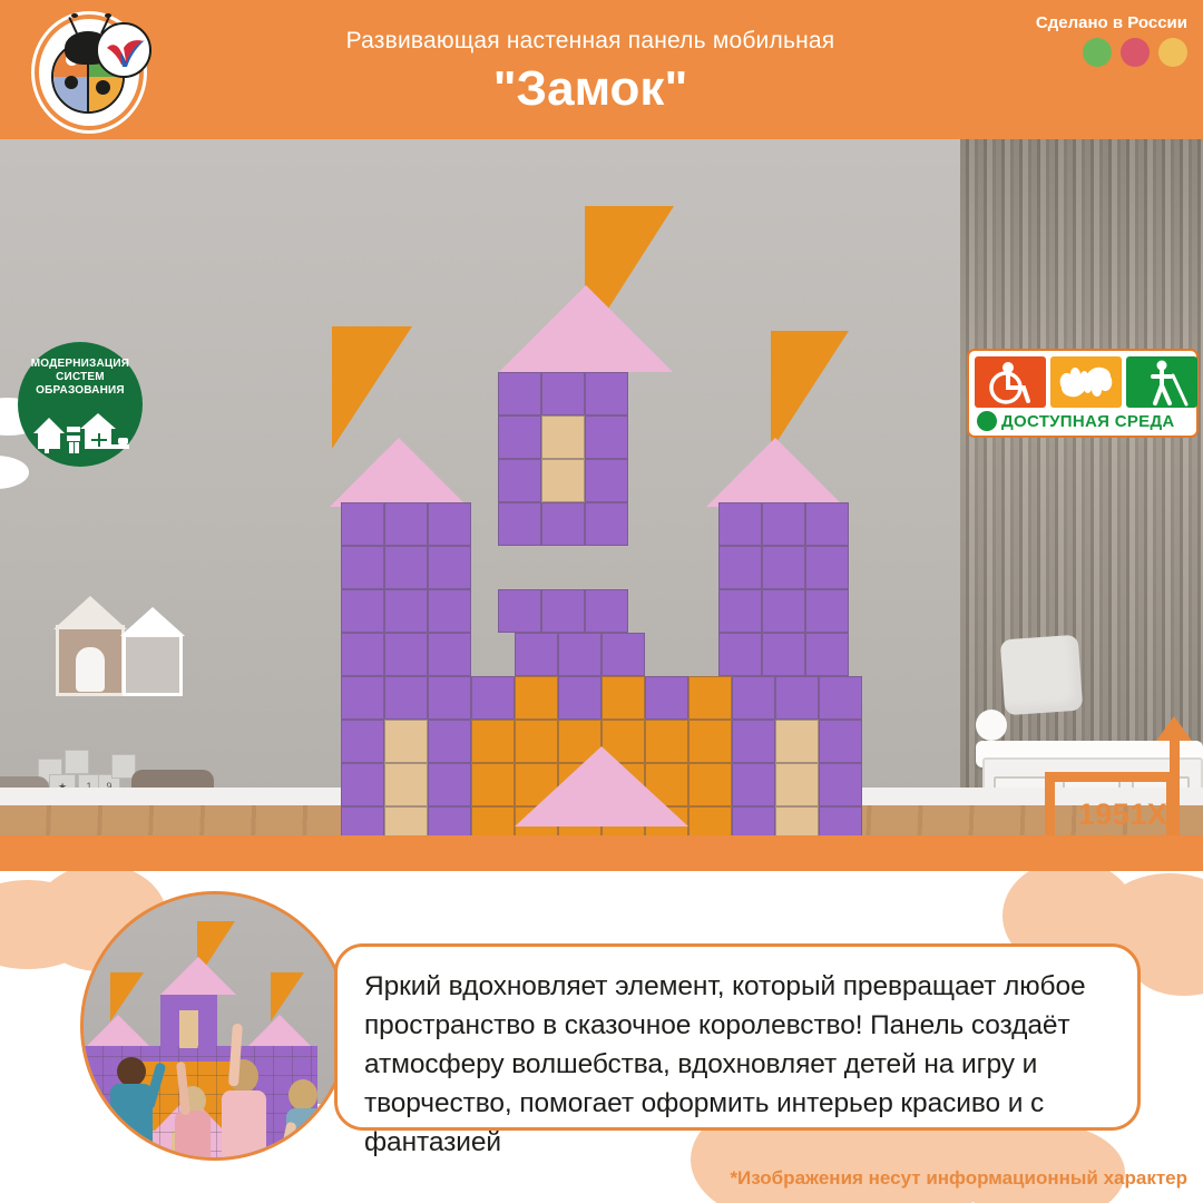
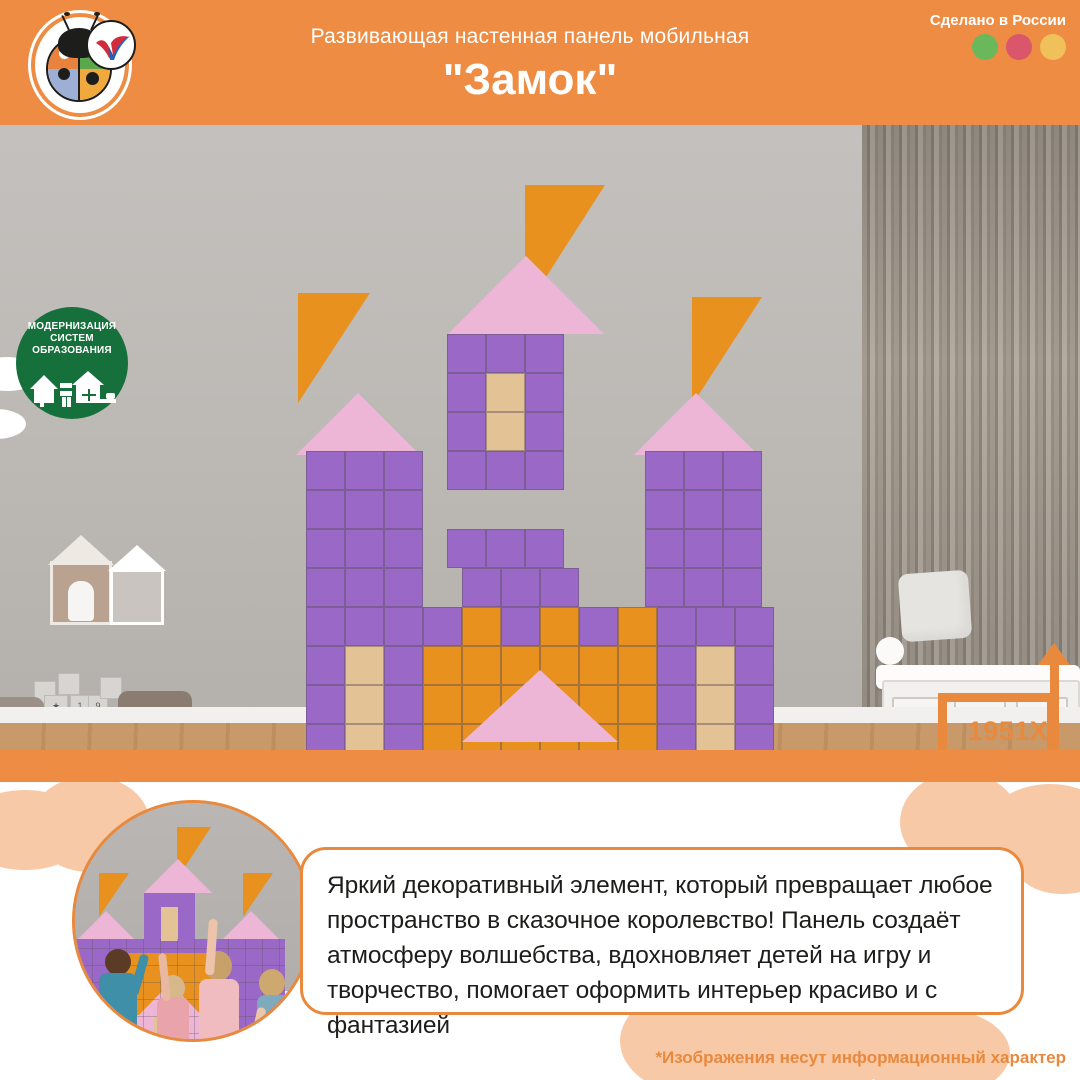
  Развивающая настенная панель мобильная
  "Замок"
  Сделано в России
  ★
  1
  9
  МОДЕРНИЗАЦИЯ
  СИСТЕМ
  ОБРАЗОВАНИЯ
- ДОСТУПНАЯ СРЕДА
  1951X
- Яркий вдохновляет элемент, который превращает любое пространство в сказочное королевство! Панель создаёт атмосферу волшебства, вдохновляет детей на игру и творчество, помогает оформить интерьер красиво и с фантазией
+ Яркий декоративный элемент, который превращает любое пространство в сказочное королевство! Панель создаёт атмосферу волшебства, вдохновляет детей на игру и творчество, помогает оформить интерьер красиво и с фантазией
  *Изображения несут информационный характер
